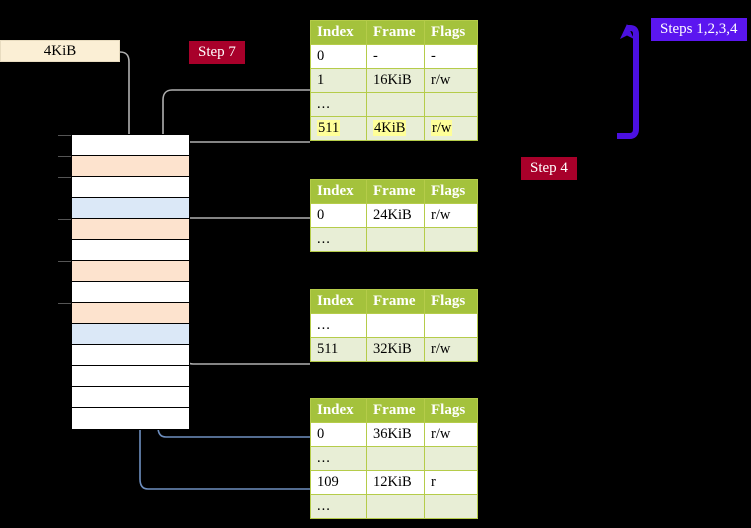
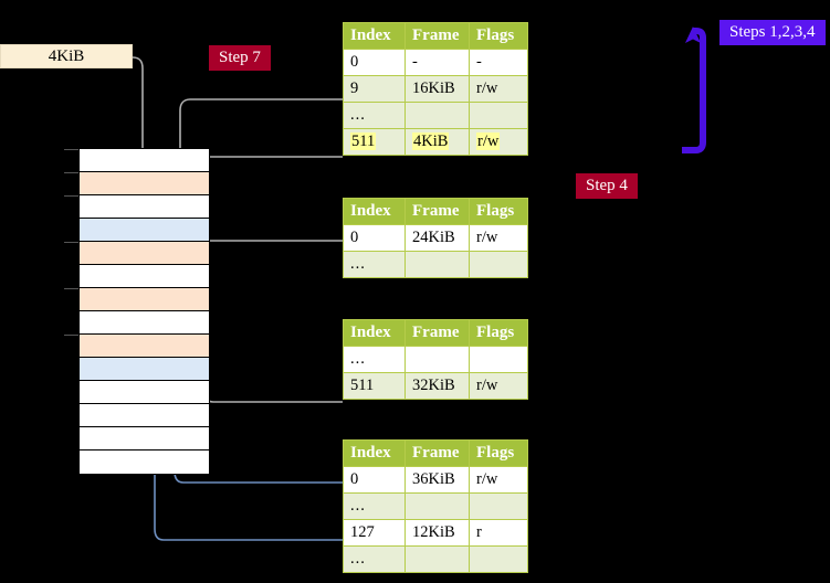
  4KiB
  Step 7
  Steps 1,2,3,4
  Step 4
  Index	Frame	Flags
  0	-	-
- 1	16KiB	r/w
+ 9	16KiB	r/w
  ...
  511	4KiB	r/w
  Index	Frame	Flags
  0	24KiB	r/w
  ...
  Index	Frame	Flags
  ...
  511	32KiB	r/w
  Index	Frame	Flags
  0	36KiB	r/w
  ...
- 109	12KiB	r
+ 127	12KiB	r
  ...
